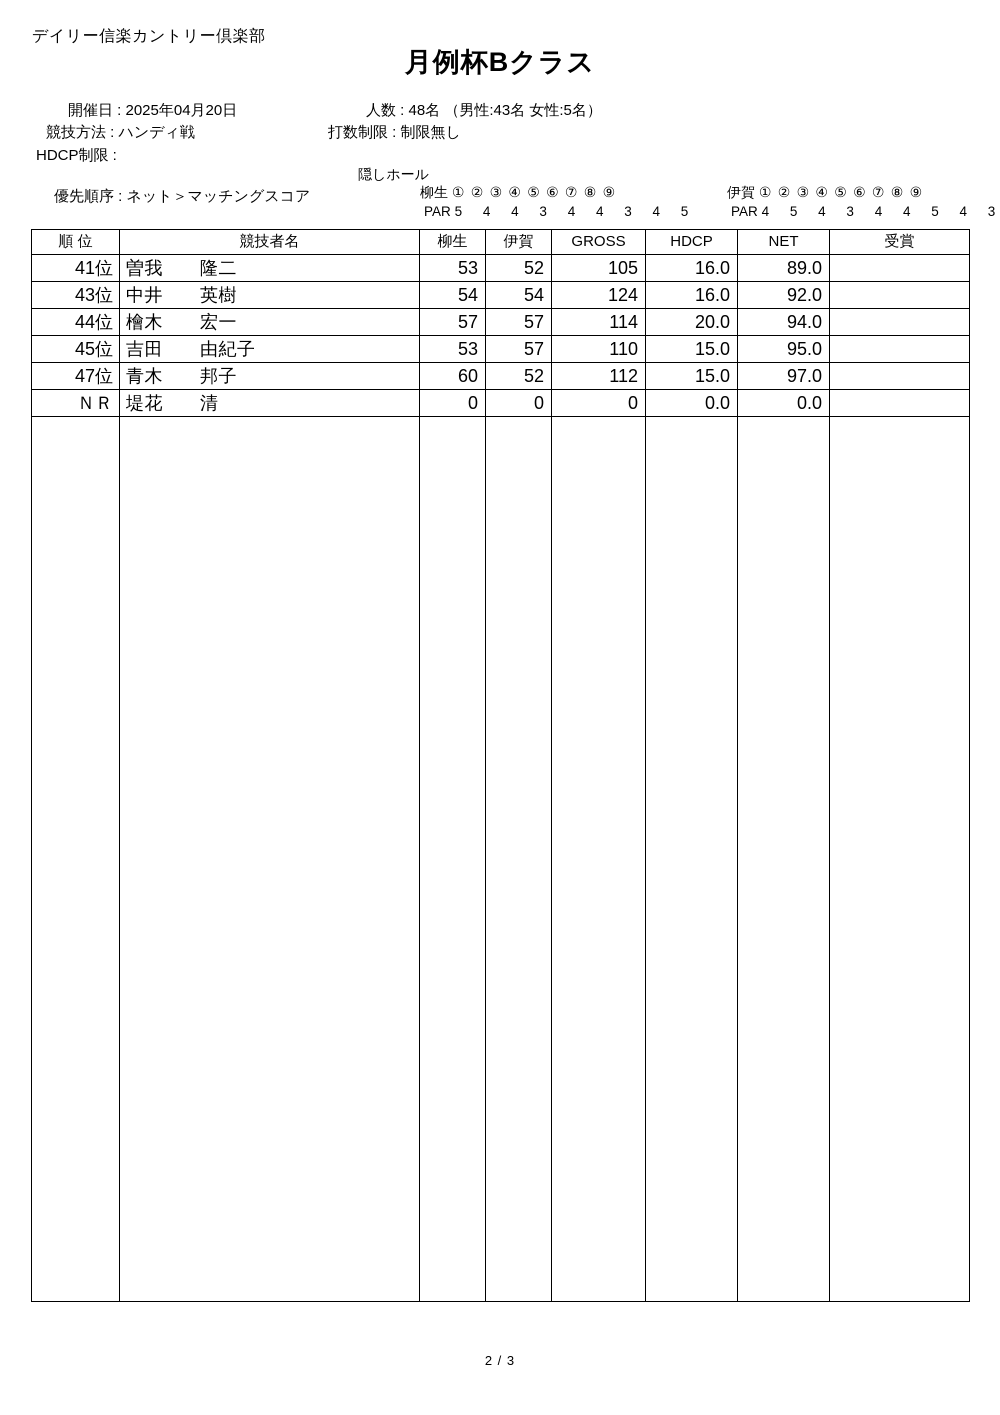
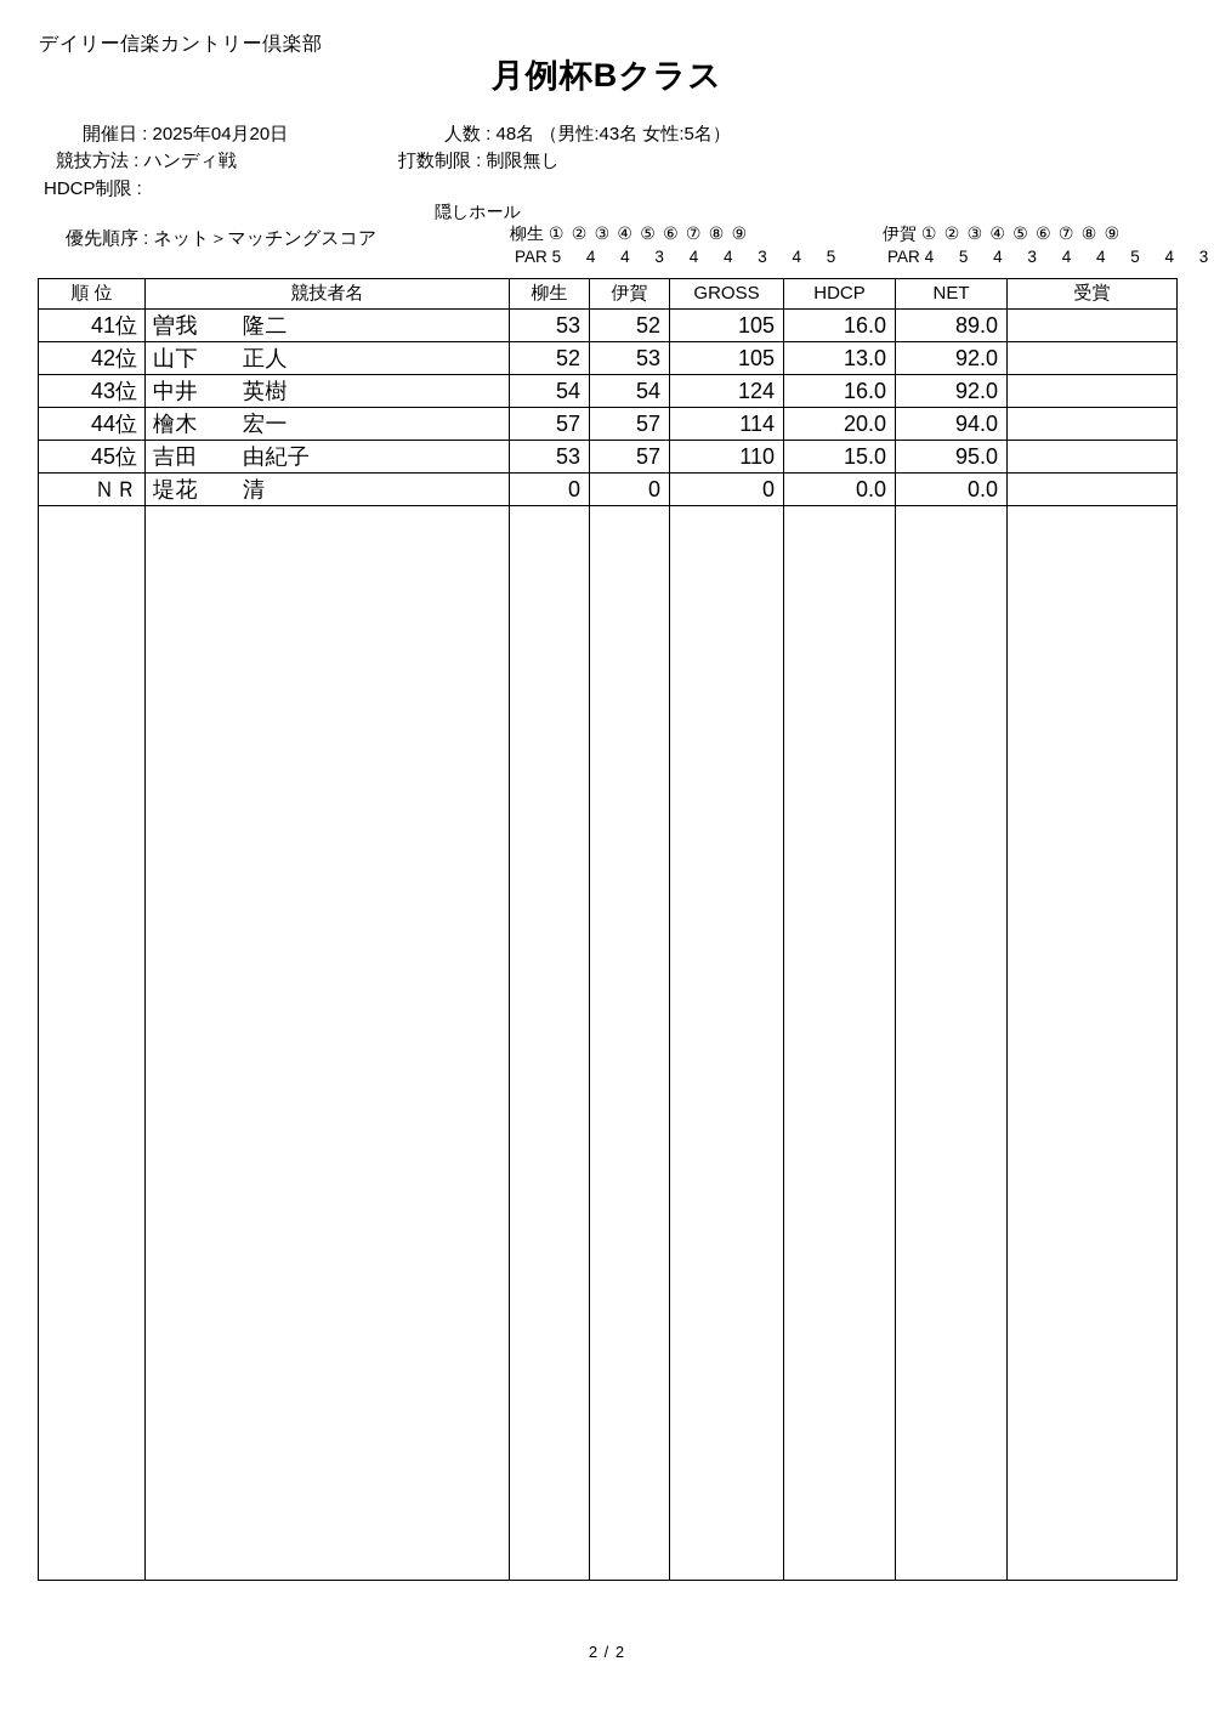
  デイリー信楽カントリー倶楽部
  月例杯Bクラス
  開催日 : 2025年04月20日
  競技方法 : ハンディ戦
  HDCP制限 :
  優先順序 : ネット＞マッチングスコア
  人数 : 48名 （男性:43名 女性:5名）
  打数制限 : 制限無し
  隠しホール
  柳生 ① ② ③ ④ ⑤ ⑥ ⑦ ⑧ ⑨
  PAR 5 4 4 3 4 4 3 4 5
  伊賀 ① ② ③ ④ ⑤ ⑥ ⑦ ⑧ ⑨
  PAR 4 5 4 3 4 4 5 4 3
  順 位	競技者名	柳生	伊賀	GROSS	HDCP	NET	受賞
  41位	曽我 隆二	53	52	105	16.0	89.0
+ 42位	山下 正人	52	53	105	13.0	92.0
  43位	中井 英樹	54	54	124	16.0	92.0
  44位	檜木 宏一	57	57	114	20.0	94.0
  45位	吉田 由紀子	53	57	110	15.0	95.0
- 47位	青木 邦子	60	52	112	15.0	97.0
  ＮＲ	堤花 清	0	0	0	0.0	0.0
- 2 / 3
+ 2 / 2
